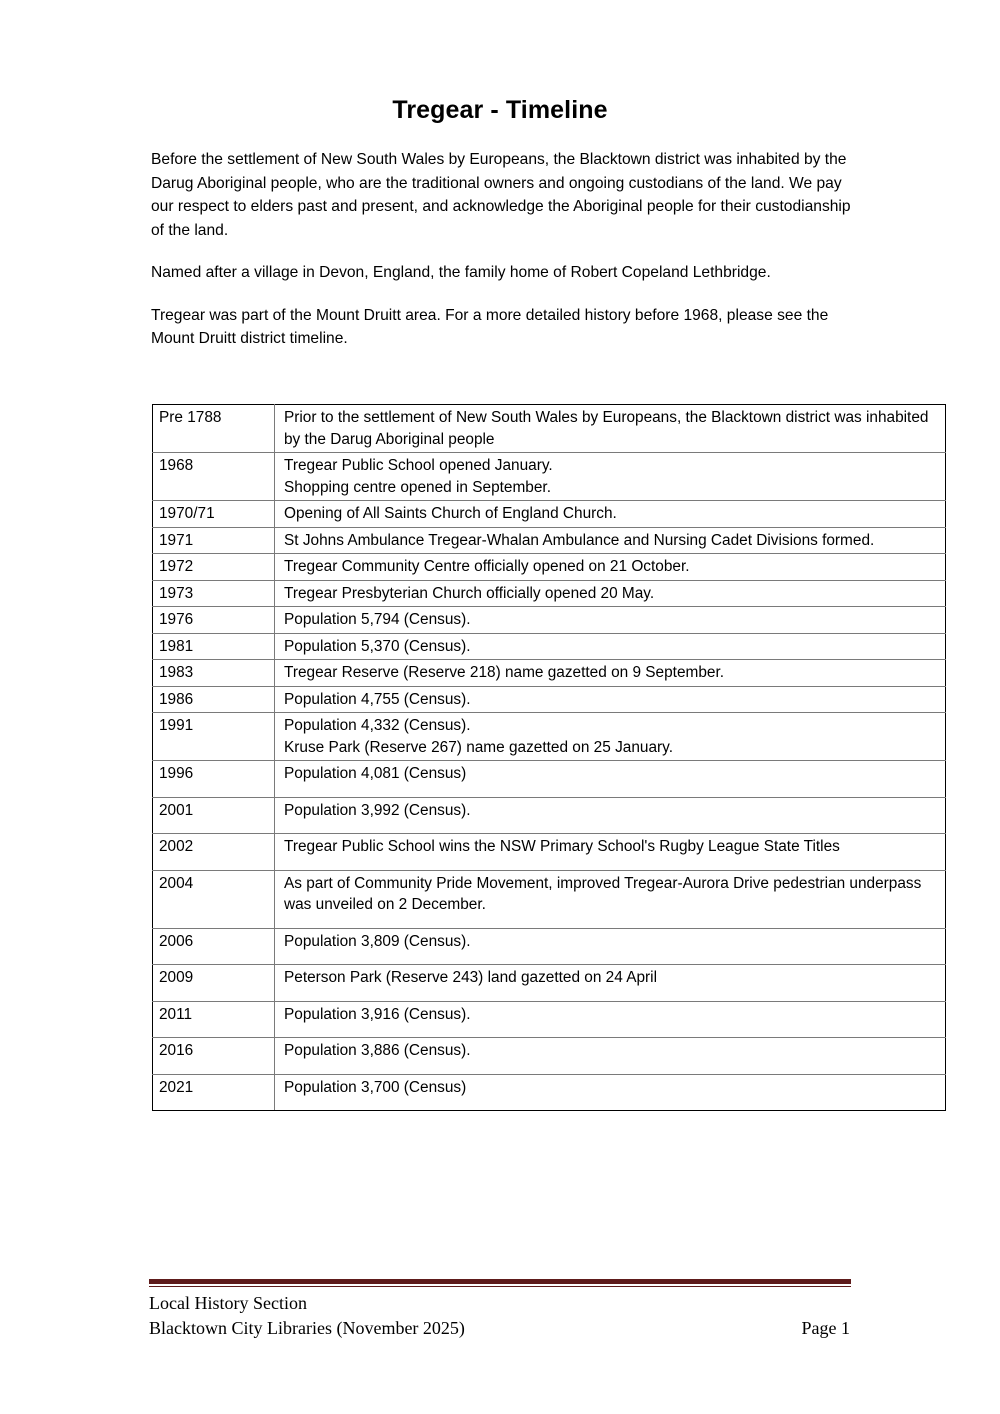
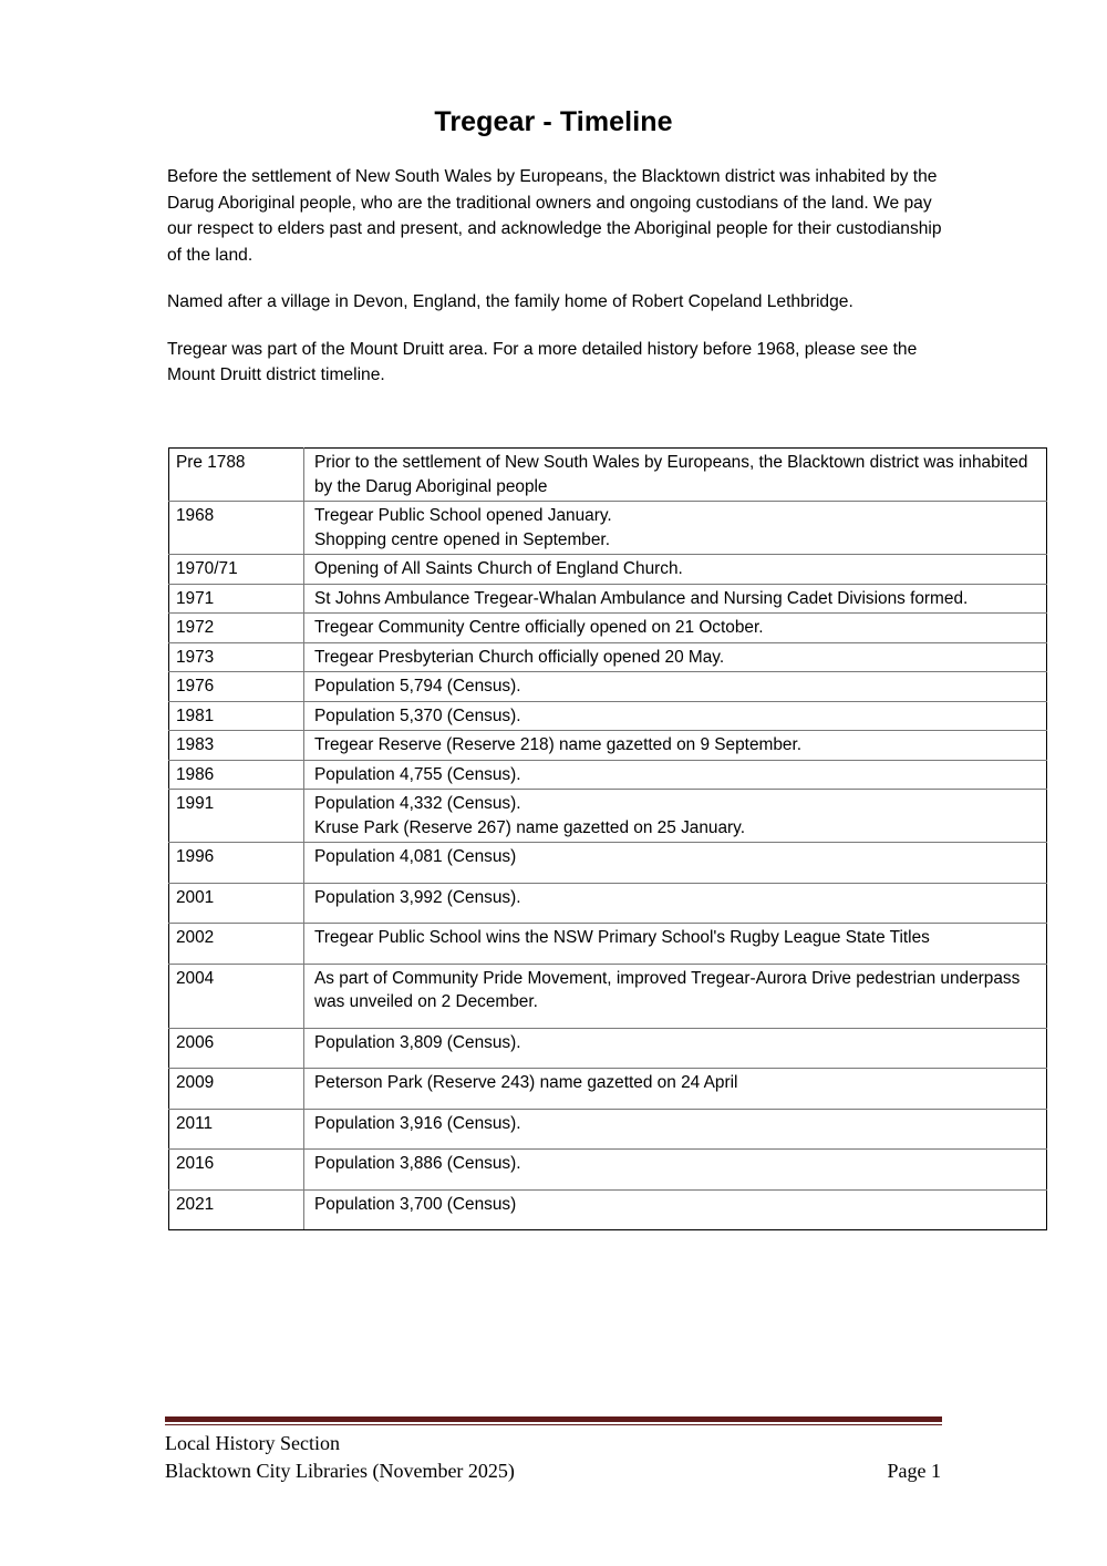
  Tregear - Timeline
  Before the settlement of New South Wales by Europeans, the Blacktown district was inhabited by the Darug Aboriginal people, who are the traditional owners and ongoing custodians of the land. We pay our respect to elders past and present, and acknowledge the Aboriginal people for their custodianship of the land.
  Named after a village in Devon, England, the family home of Robert Copeland Lethbridge.
  Tregear was part of the Mount Druitt area. For a more detailed history before 1968, please see the Mount Druitt district timeline.
  Pre 1788	Prior to the settlement of New South Wales by Europeans, the Blacktown district was inhabited by the Darug Aboriginal people
  1968	Tregear Public School opened January.Shopping centre opened in September.
  1970/71	Opening of All Saints Church of England Church.
  1971	St Johns Ambulance Tregear-Whalan Ambulance and Nursing Cadet Divisions formed.
  1972	Tregear Community Centre officially opened on 21 October.
  1973	Tregear Presbyterian Church officially opened 20 May.
  1976	Population 5,794 (Census).
  1981	Population 5,370 (Census).
  1983	Tregear Reserve (Reserve 218) name gazetted on 9 September.
  1986	Population 4,755 (Census).
  1991	Population 4,332 (Census).Kruse Park (Reserve 267) name gazetted on 25 January.
  1996	Population 4,081 (Census)
  2001	Population 3,992 (Census).
  2002	Tregear Public School wins the NSW Primary School's Rugby League State Titles
  2004	As part of Community Pride Movement, improved Tregear-Aurora Drive pedestrian underpass was unveiled on 2 December.
  2006	Population 3,809 (Census).
- 2009	Peterson Park (Reserve 243) land gazetted on 24 April
+ 2009	Peterson Park (Reserve 243) name gazetted on 24 April
  2011	Population 3,916 (Census).
  2016	Population 3,886 (Census).
  2021	Population 3,700 (Census)
  Local History Section
  Blacktown City Libraries (November 2025)
  Page 1
